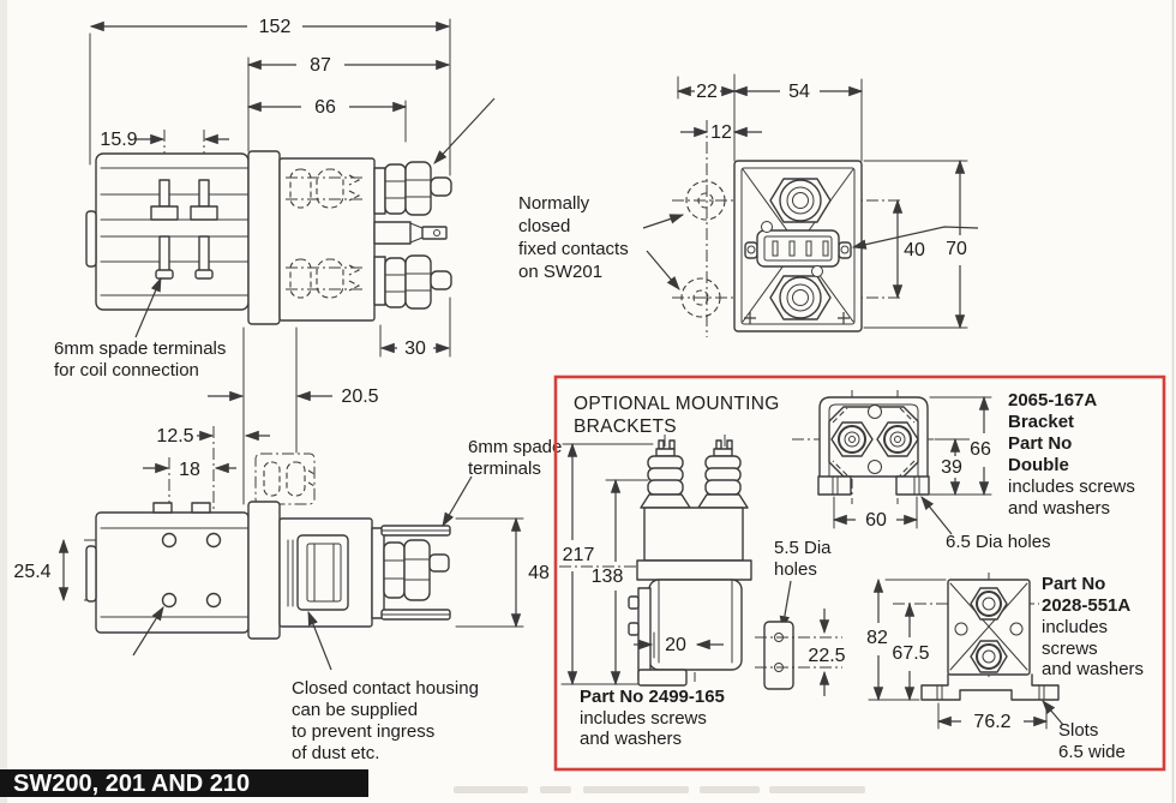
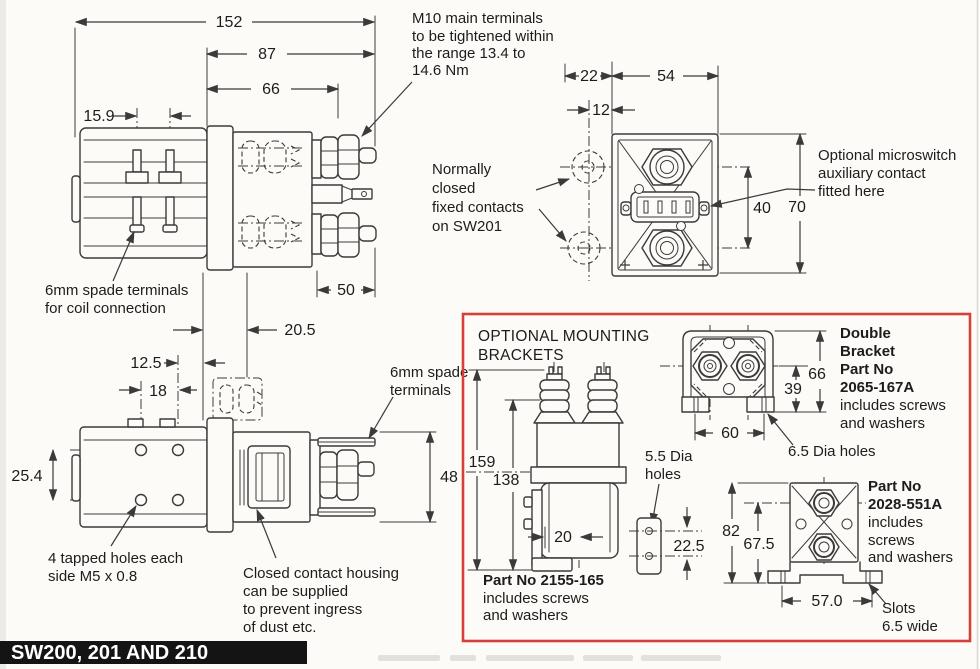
  152
  87
  66
  15.9
- 30
+ 50
  20.5
  22
  54
  12
  40
  70
  12.5
  18
  25.4
  48
+ M10 main terminals
+ to be tightened within
+ the range 13.4 to
+ 14.6 Nm
  Normally
  closed
  fixed contacts
  on SW201
+ Optional microswitch
+ auxiliary contact
+ fitted here
  6mm spade terminals
  for coil connection
  6mm spad
  terminals
+ 4 tapped holes each
+ side M5 x 0.8
  Closed contact housing
  can be supplied
  to prevent ingress
  of dust etc.
  OPTIONAL MOUNTING
  BRACKETS
- 217
+ 159
  138
  20
- Part No 2499-165
+ Part No 2155-165
  includes screws
  and washers
  5.5 Dia
  holes
  22.5
  39
  66
  60
  6.5 Dia holes
- 2065-167A
+ Double
  Bracket
  Part No
- Double
+ 2065-167A
  includes screws
  and washers
  82
  67.5
- 76.2
+ 57.0
  Part No
  2028-551A
  includes
  screws
  and washers
  Slots
  6.5 wide
  SW200, 201 AND 210
